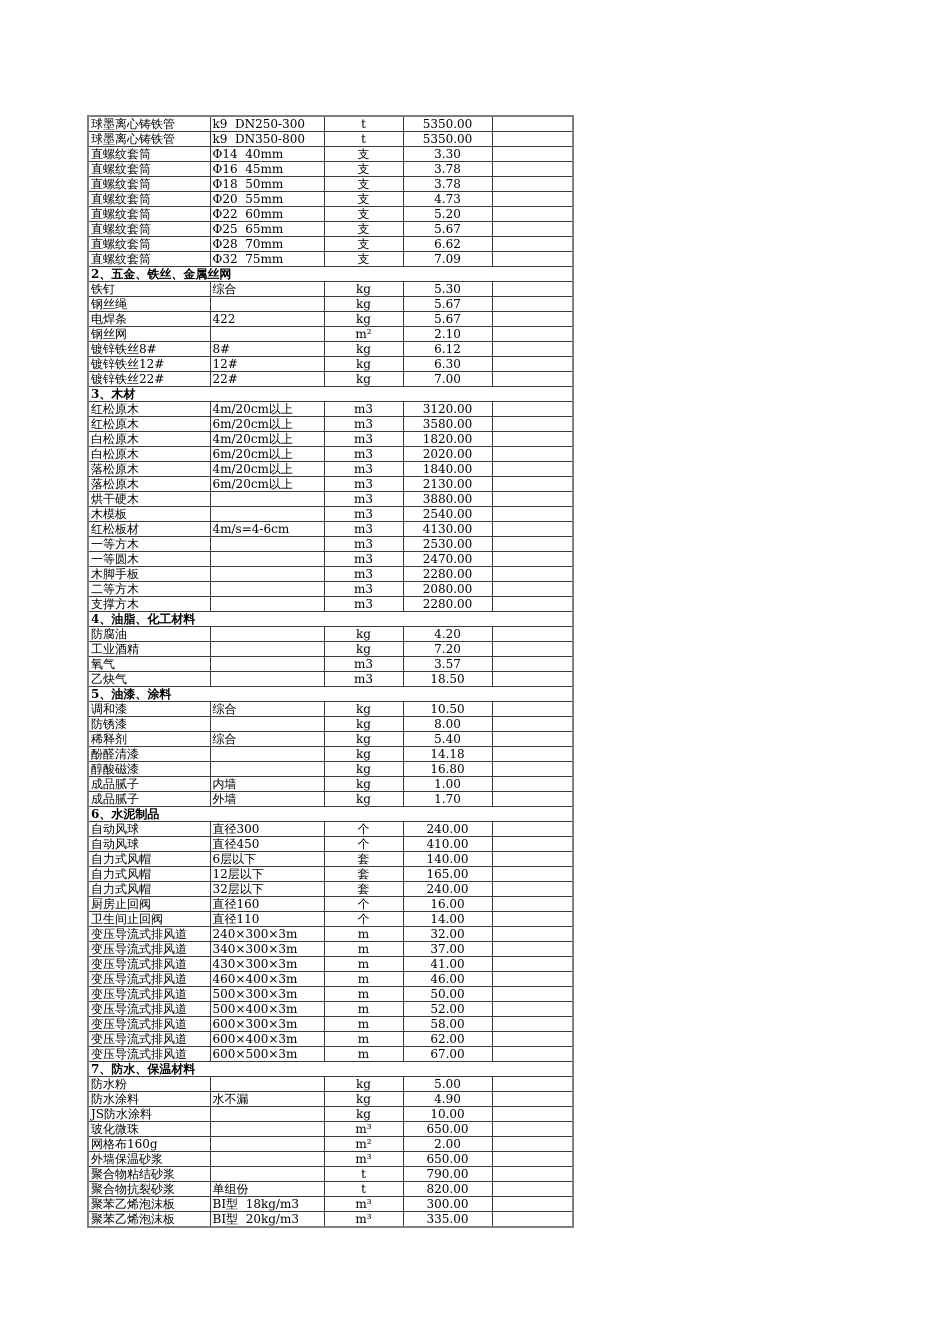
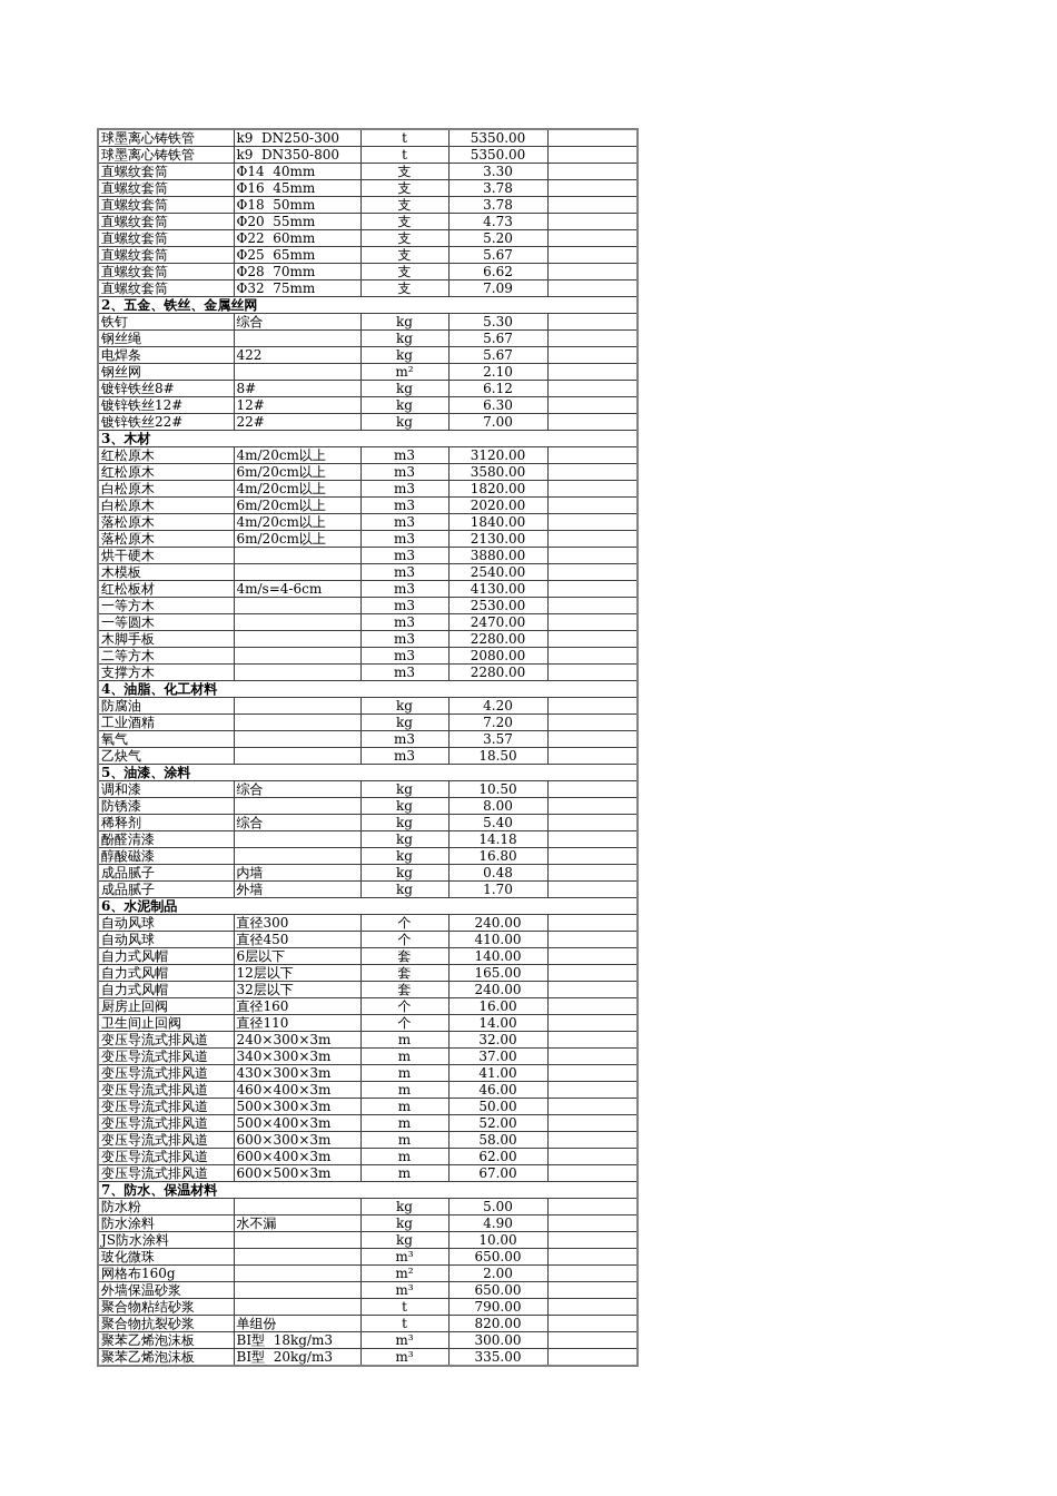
  球墨离心铸铁管	k9 DN250-300	t	5350.00
  球墨离心铸铁管	k9 DN350-800	t	5350.00
  直螺纹套筒	Φ14 40mm	支	3.30
  直螺纹套筒	Φ16 45mm	支	3.78
  直螺纹套筒	Φ18 50mm	支	3.78
  直螺纹套筒	Φ20 55mm	支	4.73
  直螺纹套筒	Φ22 60mm	支	5.20
  直螺纹套筒	Φ25 65mm	支	5.67
  直螺纹套筒	Φ28 70mm	支	6.62
  直螺纹套筒	Φ32 75mm	支	7.09
  2、五金、铁丝、金属丝网
  铁钉	综合	kg	5.30
  钢丝绳		kg	5.67
  电焊条	422	kg	5.67
  钢丝网		m²	2.10
  镀锌铁丝8#	8#	kg	6.12
  镀锌铁丝12#	12#	kg	6.30
  镀锌铁丝22#	22#	kg	7.00
  3、木材
  红松原木	4m/20cm以上	m3	3120.00
  红松原木	6m/20cm以上	m3	3580.00
  白松原木	4m/20cm以上	m3	1820.00
  白松原木	6m/20cm以上	m3	2020.00
  落松原木	4m/20cm以上	m3	1840.00
  落松原木	6m/20cm以上	m3	2130.00
  烘干硬木		m3	3880.00
  木模板		m3	2540.00
  红松板材	4m/s=4-6cm	m3	4130.00
  一等方木		m3	2530.00
  一等圆木		m3	2470.00
  木脚手板		m3	2280.00
  二等方木		m3	2080.00
  支撑方木		m3	2280.00
  4、油脂、化工材料
  防腐油		kg	4.20
  工业酒精		kg	7.20
  氧气		m3	3.57
  乙炔气		m3	18.50
  5、油漆、涂料
  调和漆	综合	kg	10.50
  防锈漆		kg	8.00
  稀释剂	综合	kg	5.40
  酚醛清漆		kg	14.18
  醇酸磁漆		kg	16.80
- 成品腻子	内墙	kg	1.00
+ 成品腻子	内墙	kg	0.48
  成品腻子	外墙	kg	1.70
  6、水泥制品
  自动风球	直径300	个	240.00
  自动风球	直径450	个	410.00
  自力式风帽	6层以下	套	140.00
  自力式风帽	12层以下	套	165.00
  自力式风帽	32层以下	套	240.00
  厨房止回阀	直径160	个	16.00
  卫生间止回阀	直径110	个	14.00
  变压导流式排风道	240×300×3m	m	32.00
  变压导流式排风道	340×300×3m	m	37.00
  变压导流式排风道	430×300×3m	m	41.00
  变压导流式排风道	460×400×3m	m	46.00
  变压导流式排风道	500×300×3m	m	50.00
  变压导流式排风道	500×400×3m	m	52.00
  变压导流式排风道	600×300×3m	m	58.00
  变压导流式排风道	600×400×3m	m	62.00
  变压导流式排风道	600×500×3m	m	67.00
  7、防水、保温材料
  防水粉		kg	5.00
  防水涂料	水不漏	kg	4.90
  JS防水涂料		kg	10.00
  玻化微珠		m³	650.00
  网格布160g		m²	2.00
  外墙保温砂浆		m³	650.00
  聚合物粘结砂浆		t	790.00
  聚合物抗裂砂浆	单组份	t	820.00
  聚苯乙烯泡沫板	BI型 18kg/m3	m³	300.00
  聚苯乙烯泡沫板	BI型 20kg/m3	m³	335.00
